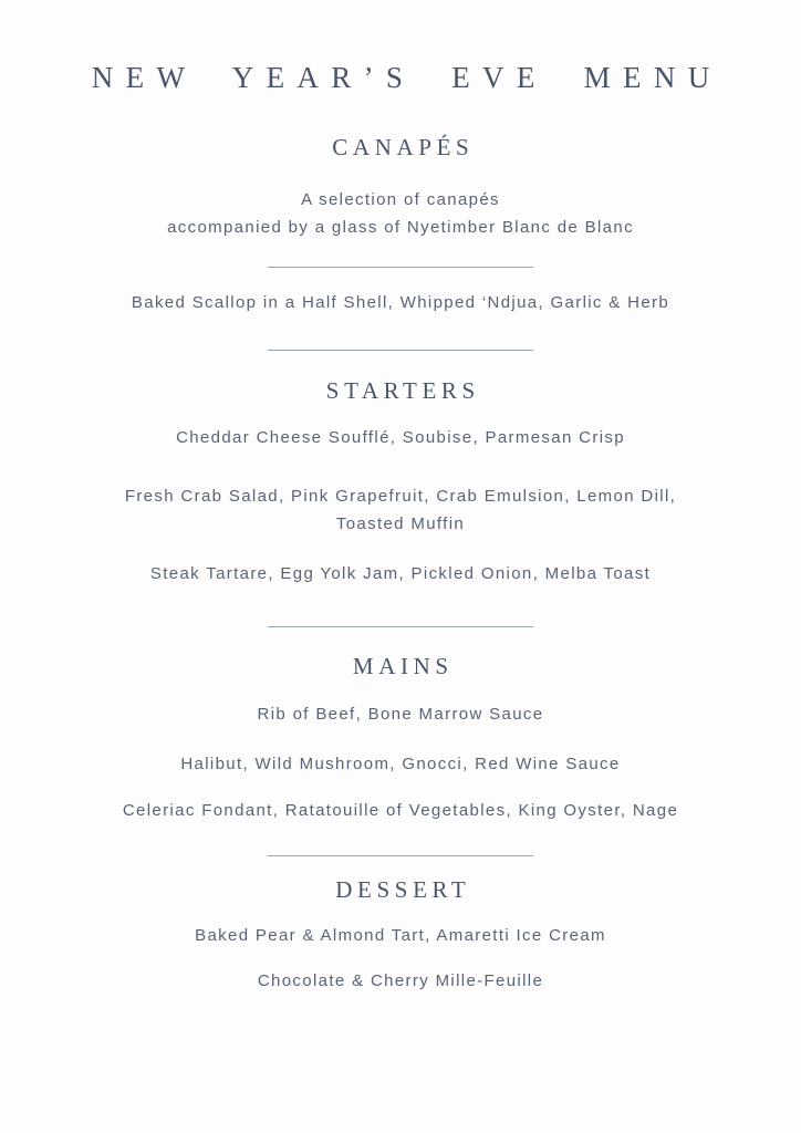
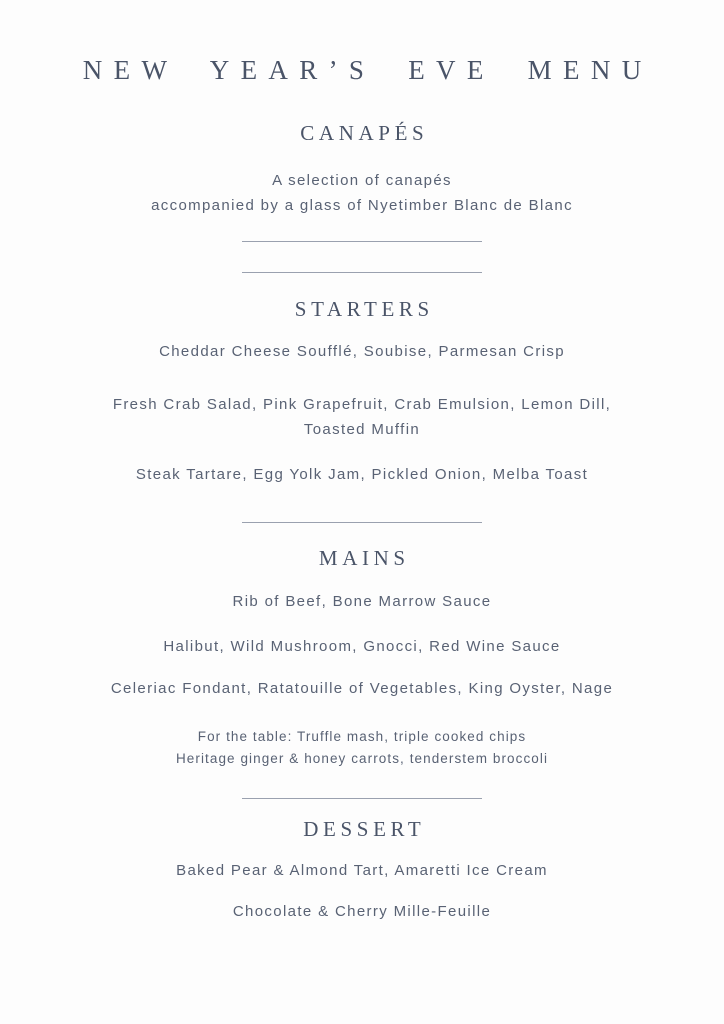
  NEW YEAR’S EVE MENU
  CANAPÉS
  A selection of canapés
  accompanied by a glass of Nyetimber Blanc de Blanc
- Baked Scallop in a Half Shell, Whipped ‘Ndjua, Garlic & Herb
  STARTERS
  Cheddar Cheese Soufflé, Soubise, Parmesan Crisp
  Fresh Crab Salad, Pink Grapefruit, Crab Emulsion, Lemon Dill,
  Toasted Muffin
  Steak Tartare, Egg Yolk Jam, Pickled Onion, Melba Toast
  MAINS
  Rib of Beef, Bone Marrow Sauce
  Halibut, Wild Mushroom, Gnocci, Red Wine Sauce
  Celeriac Fondant, Ratatouille of Vegetables, King Oyster, Nage
+ For the table: Truffle mash, triple cooked chips
+ Heritage ginger & honey carrots, tenderstem broccoli
  DESSERT
  Baked Pear & Almond Tart, Amaretti Ice Cream
  Chocolate & Cherry Mille-Feuille
